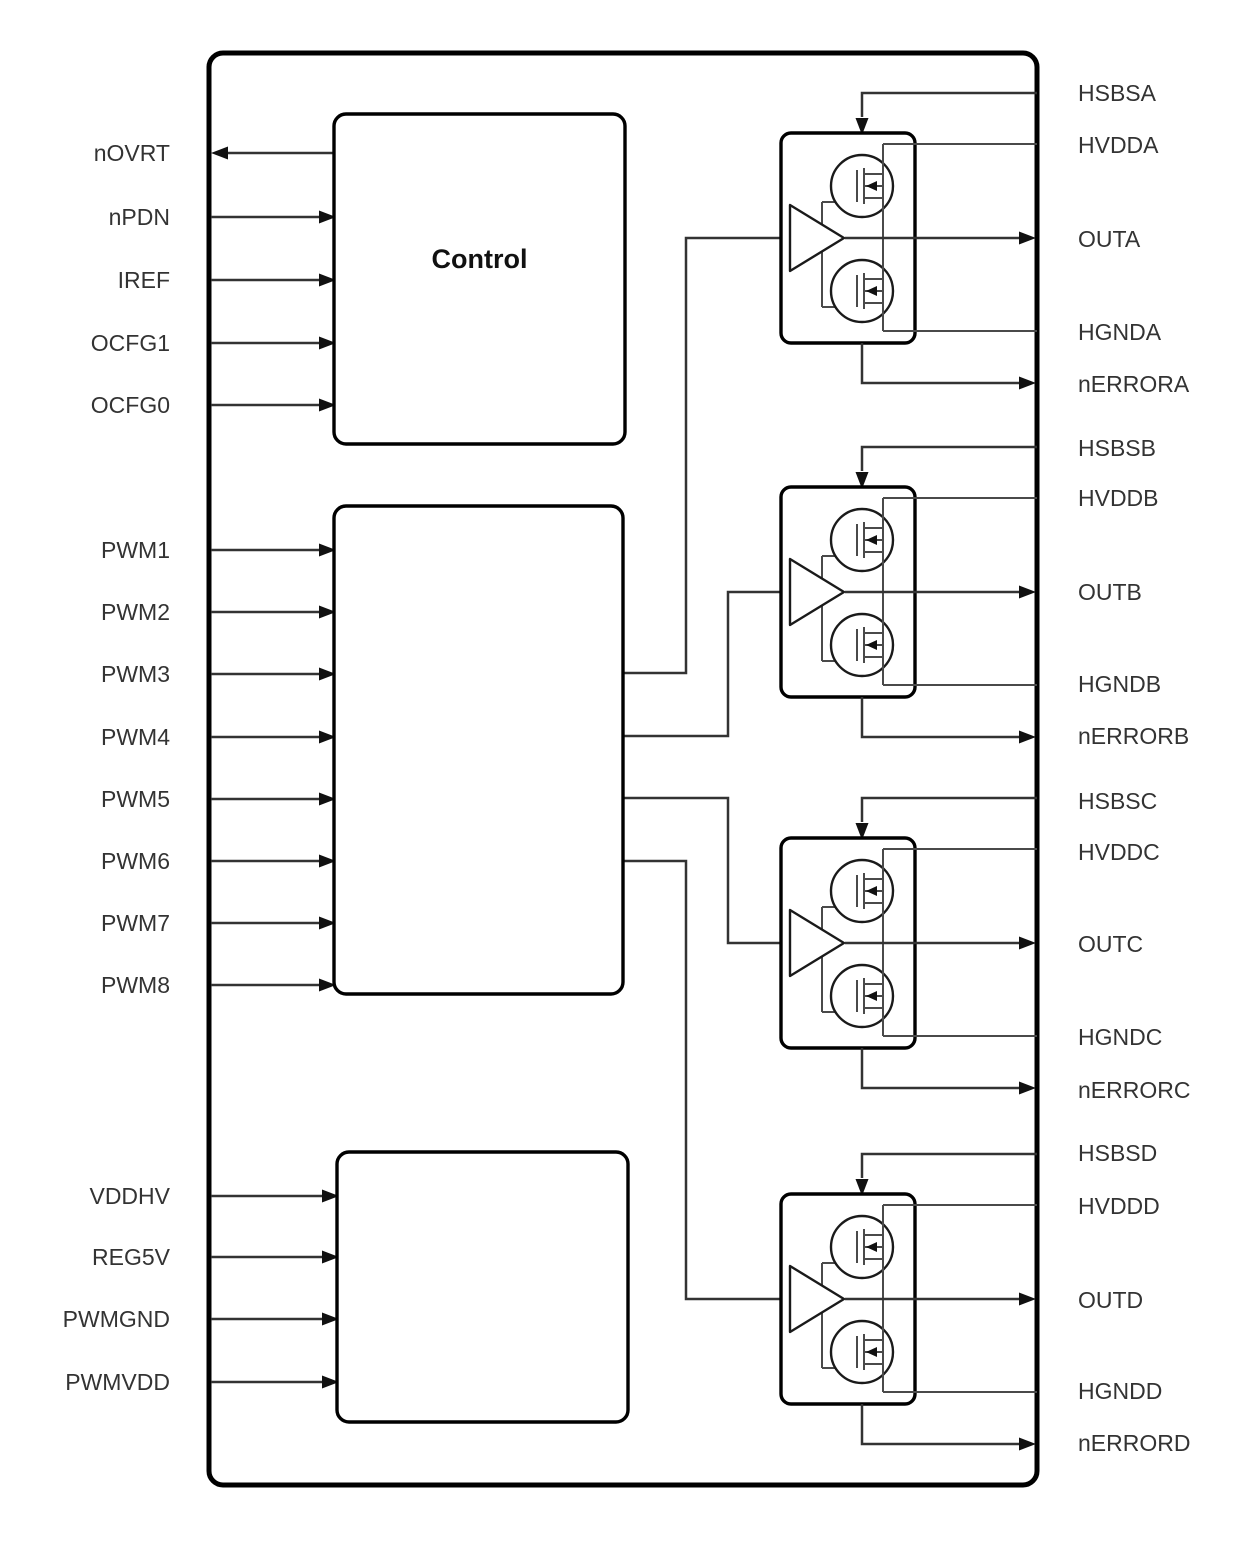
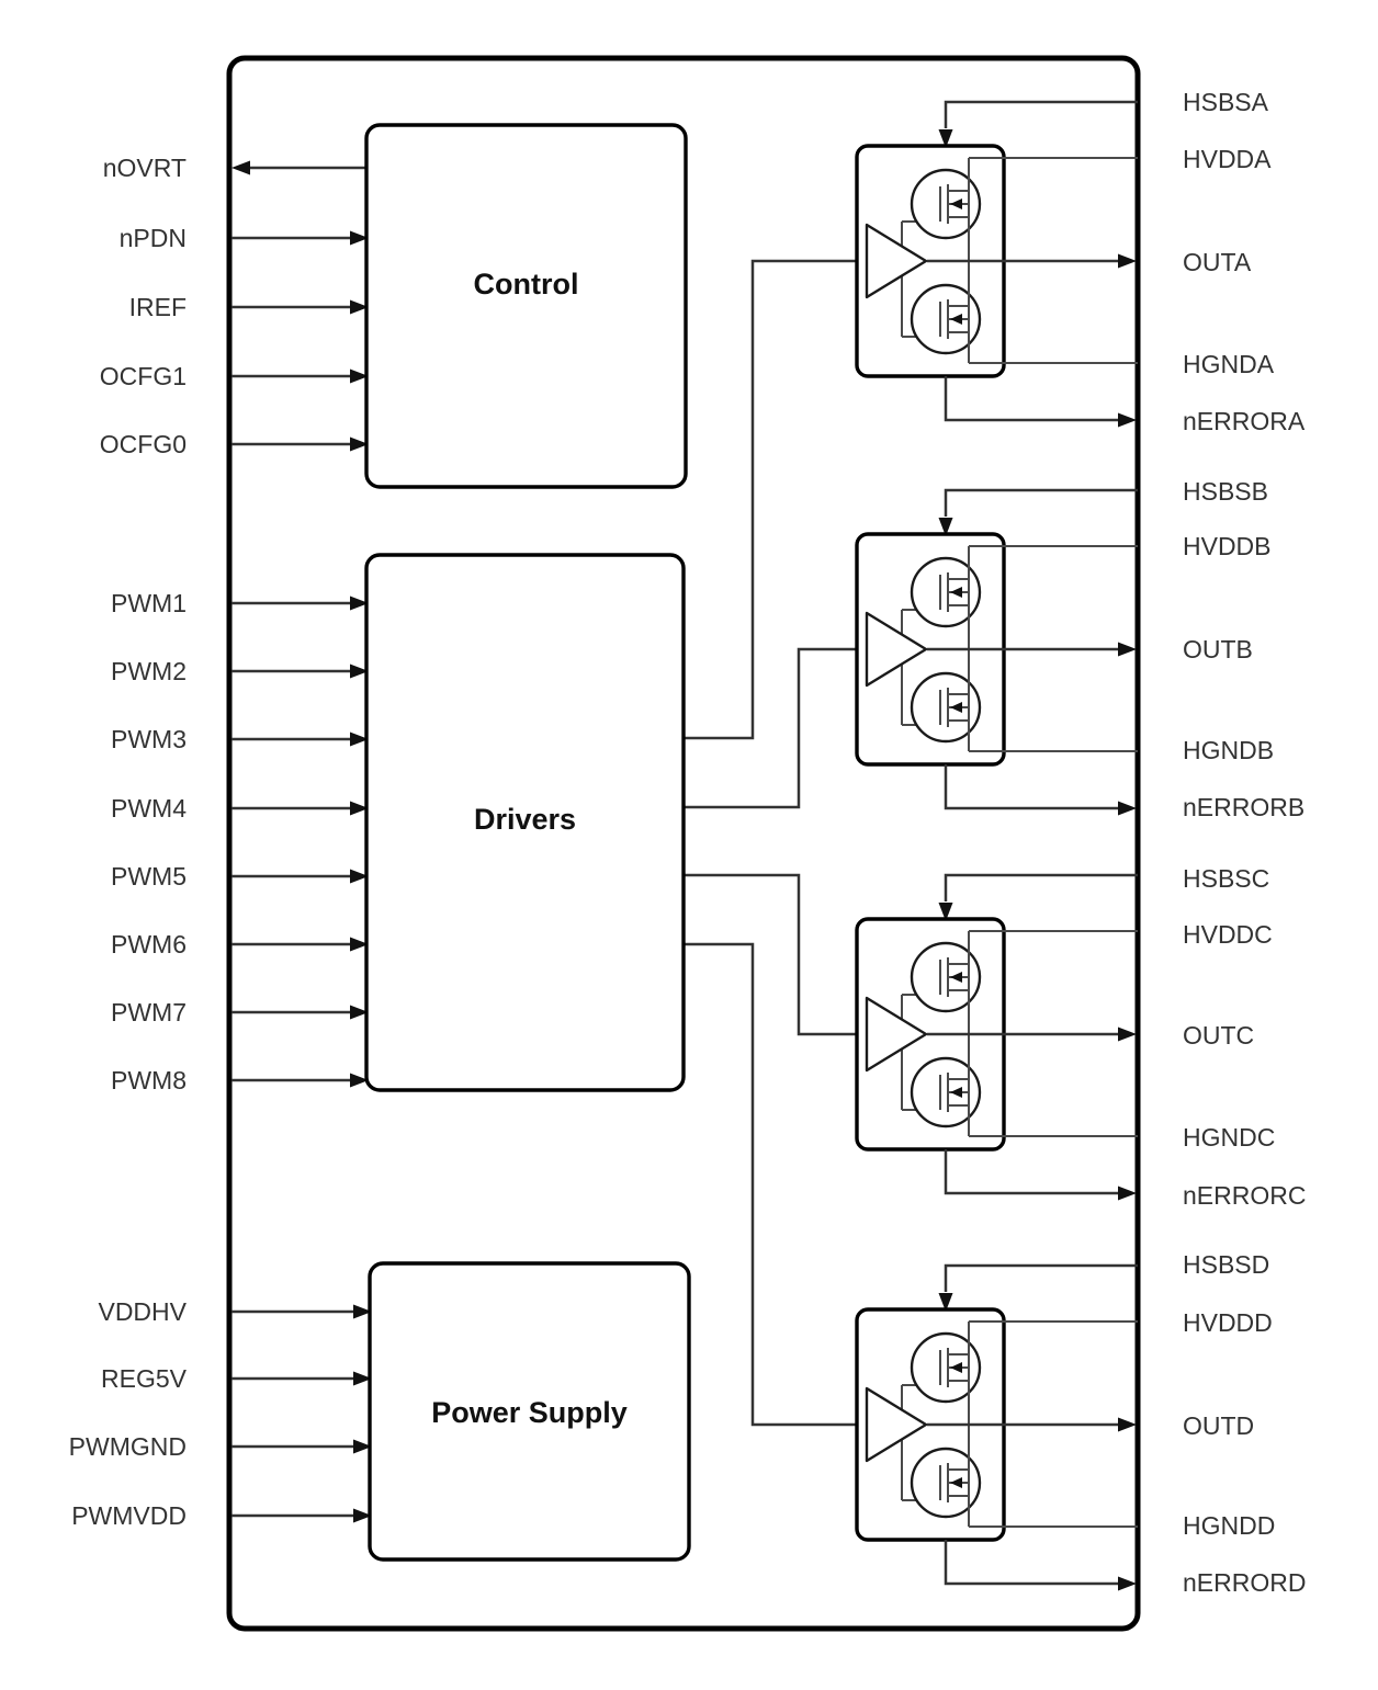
  Control
+ Drivers
+ Power Supply
  nOVRT
  nPDN
  IREF
  OCFG1
  OCFG0
  PWM1
  PWM2
  PWM3
  PWM4
  PWM5
  PWM6
  PWM7
  PWM8
  VDDHV
  REG5V
  PWMGND
  PWMVDD
  HSBSA
  HVDDA
  OUTA
  HGNDA
  nERRORA
  HSBSB
  HVDDB
  OUTB
  HGNDB
  nERRORB
  HSBSC
  HVDDC
  OUTC
  HGNDC
  nERRORC
  HSBSD
  HVDDD
  OUTD
  HGNDD
  nERRORD
